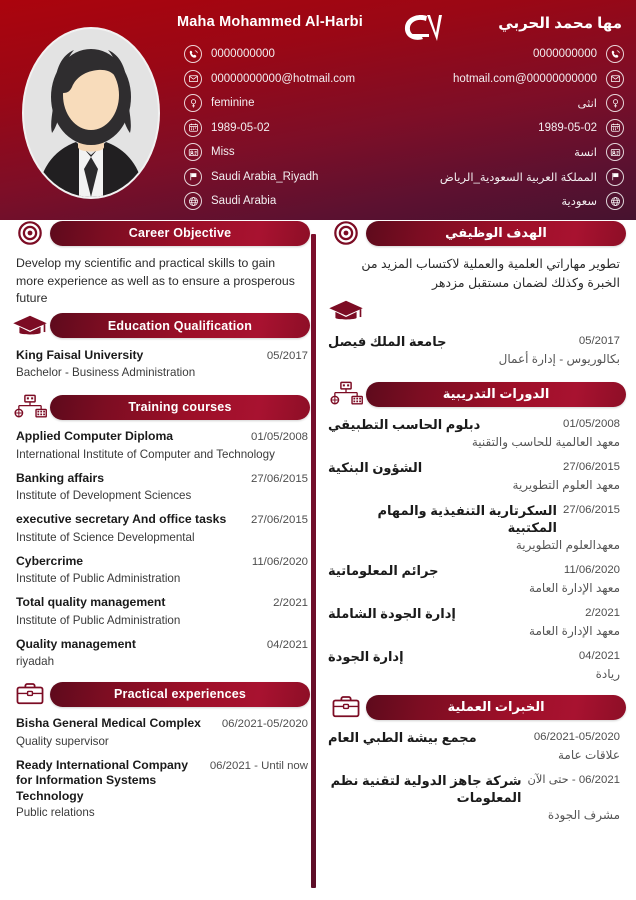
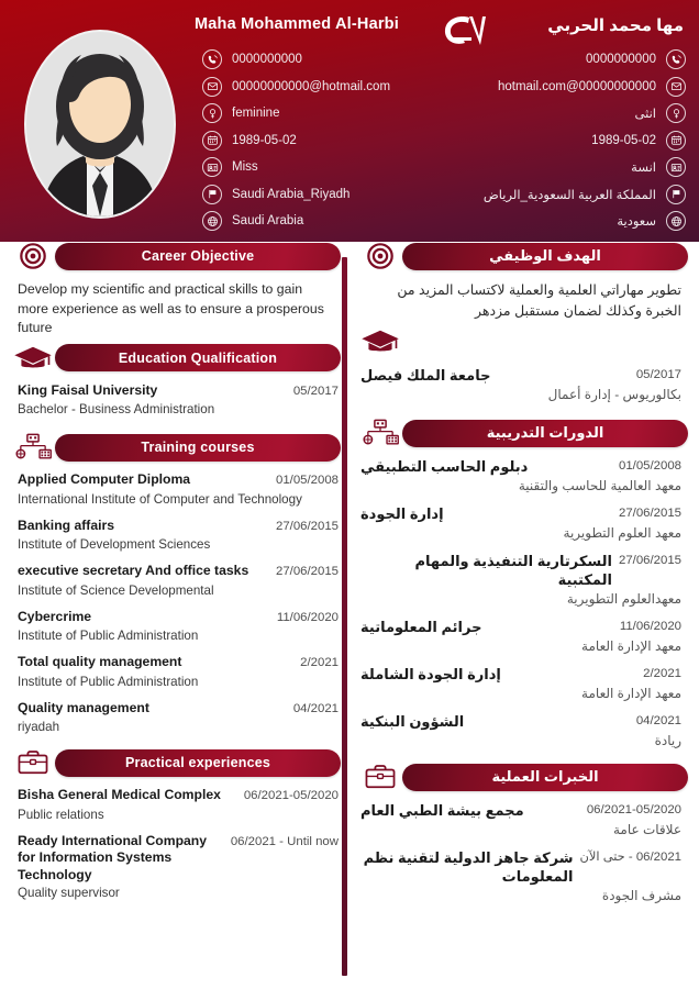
  Maha Mohammed Al-Harbi
  مها محمد الحربي
  0000000000
  00000000000@hotmail.com
  feminine
  1989-05-02
  Miss
  Saudi Arabia_Riyadh
  Saudi Arabia
  0000000000
  00000000000@hotmail.com
  انثى
  1989-05-02
  انسة
  المملكة العربية السعودية_الرياض
  سعودية
  Career Objective
  Develop my scientific and practical skills to gain more experience as well as to ensure a prosperous future
  Education Qualification
  King Faisal University
  05/2017
  Bachelor - Business Administration
  Training courses
  Applied Computer Diploma
  01/05/2008
  International Institute of Computer and Technology
  Banking affairs
  27/06/2015
  Institute of Development Sciences
  executive secretary And office tasks
  27/06/2015
  Institute of Science Developmental
  Cybercrime
  11/06/2020
  Institute of Public Administration
  Total quality management
  2/2021
  Institute of Public Administration
  Quality management
  04/2021
  riyadah
  Practical experiences
  Bisha General Medical Complex
  06/2021-05/2020
- Quality supervisor
+ Public relations
  Ready International Company for Information Systems Technology
  06/2021 - Until now
- Public relations
+ Quality supervisor
  الهدف الوظيفي
  تطوير مهاراتي العلمية والعملية لاكتساب المزيد من الخبرة وكذلك لضمان مستقبل مزدهر
  جامعة الملك فيصل
  05/2017
  بكالوريوس - إدارة أعمال
  الدورات التدريبية
  دبلوم الحاسب التطبيقي
  01/05/2008
  معهد العالمية للحاسب والتقنية
- الشؤون البنكية
+ إدارة الجودة
  27/06/2015
  معهد العلوم التطويرية
  السكرتارية التنفيذية والمهام المكتبية
  27/06/2015
  معهدالعلوم التطويرية
  جرائم المعلوماتية
  11/06/2020
  معهد الإدارة العامة
  إدارة الجودة الشاملة
  2/2021
  معهد الإدارة العامة
- إدارة الجودة
+ الشؤون البنكية
  04/2021
  ريادة
  الخبرات العملية
  مجمع بيشة الطبي العام
  06/2021-05/2020
  علاقات عامة
  شركة جاهز الدولية لتقنية نظم المعلومات
  06/2021 - حتى الآن
  مشرف الجودة
